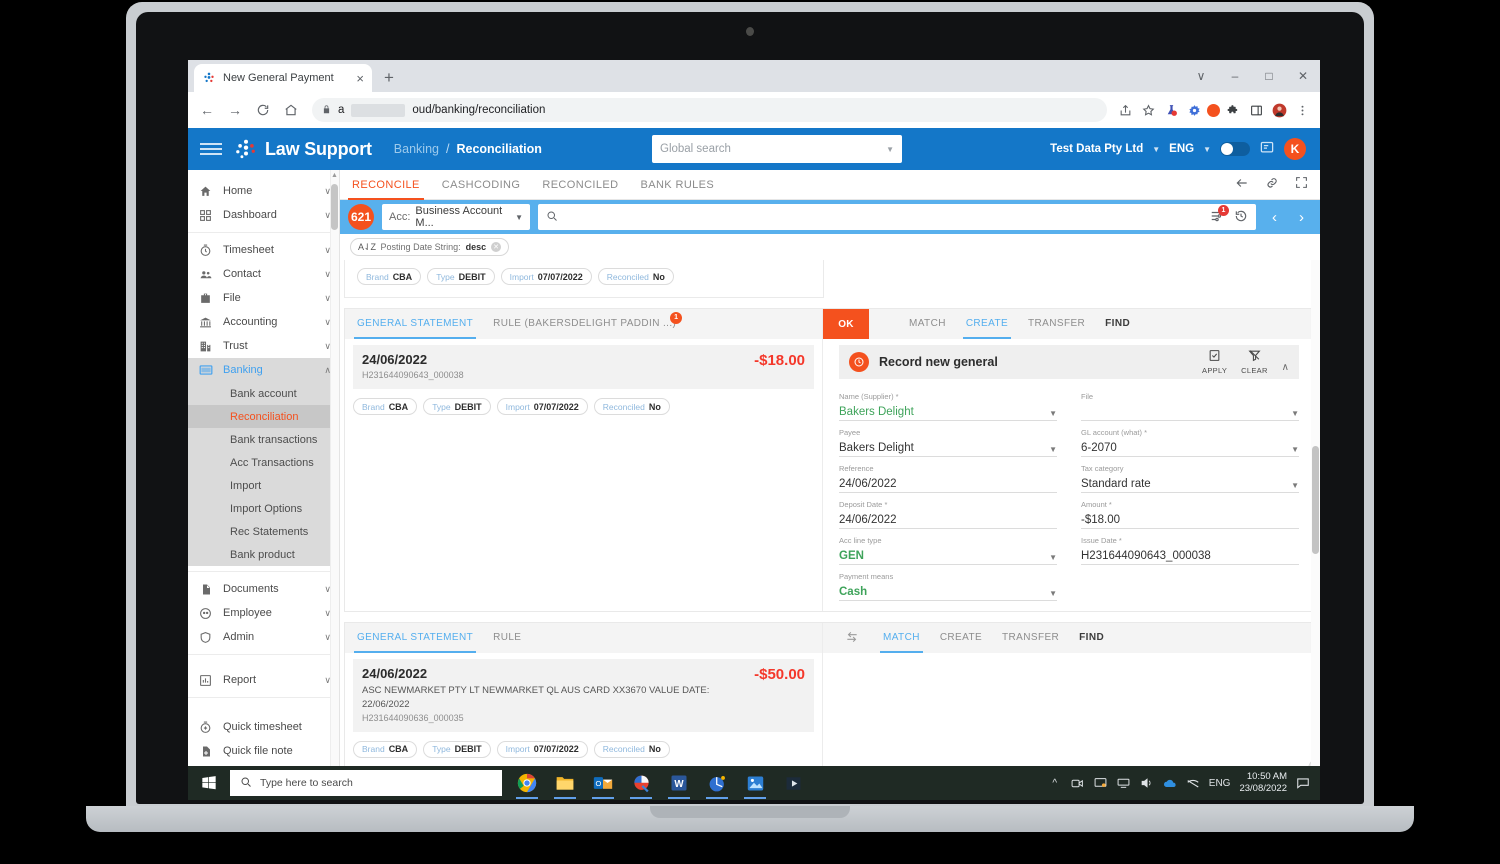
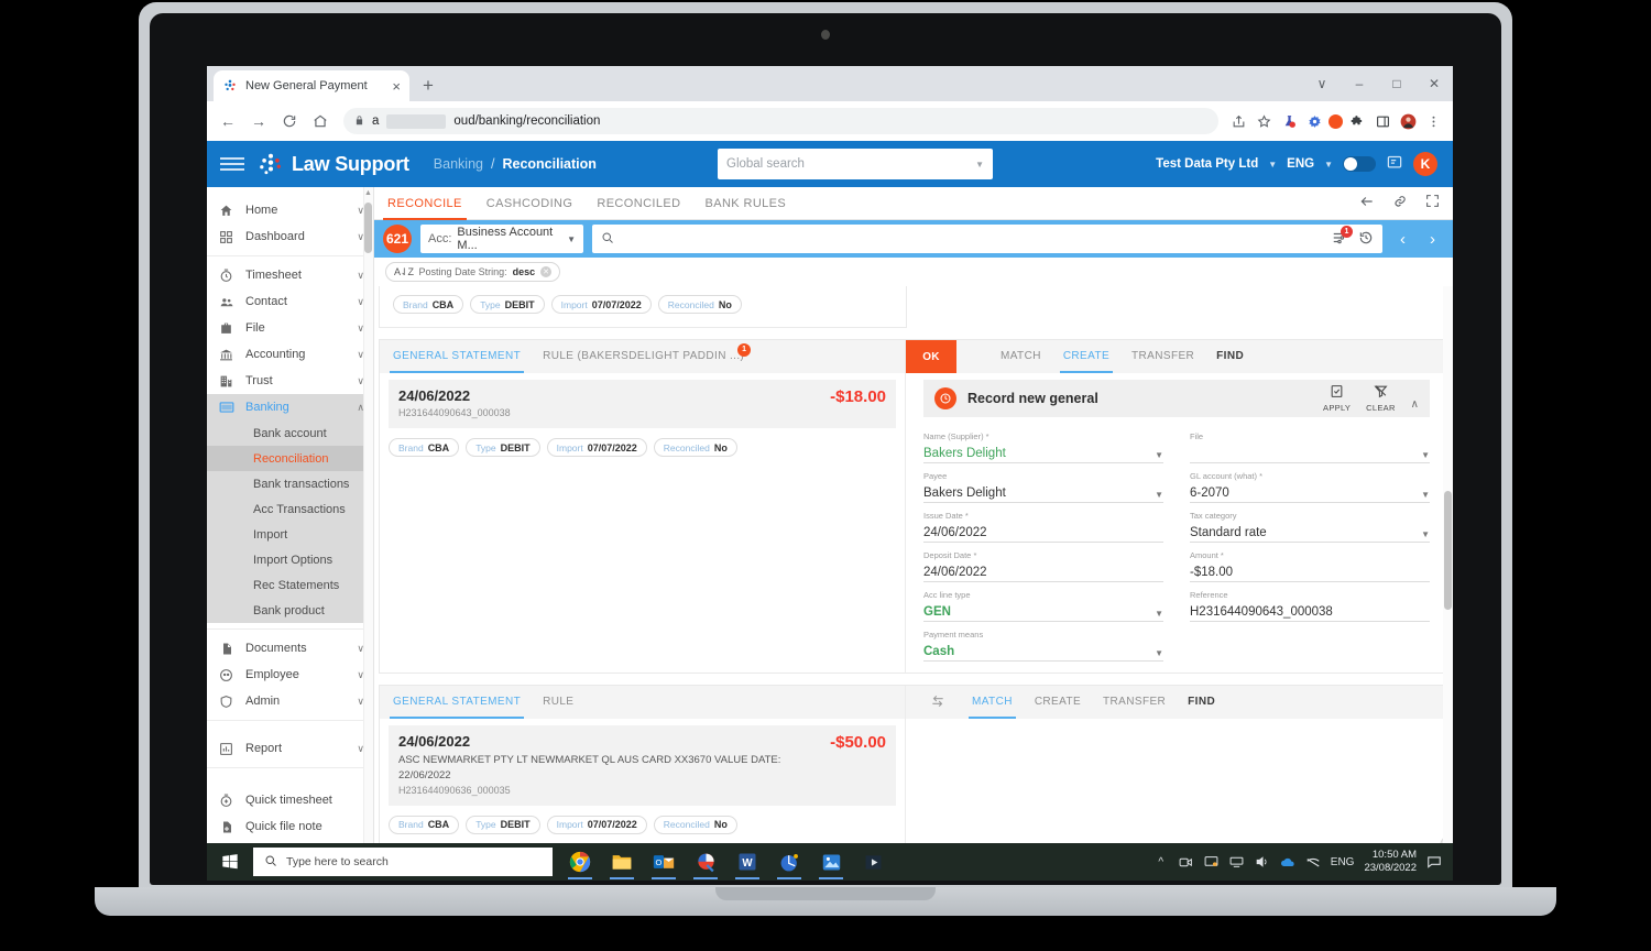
  New General Payment
  ×
  +
  ∨
  –
  □
  ✕
  ←
  →
  a
  oud/banking/reconciliation
  Law Support
  Banking
  /
  Reconciliation
  Global search
  ▼
  Test Data Pty Ltd
  ▼
  ENG
  ▼
  K
  Home
  ∨
  Dashboard
  ∨
  Timesheet
  ∨
  Contact
  ∨
  File
  ∨
  Accounting
  ∨
  Trust
  ∨
  Banking
  ∧
  Bank account
  Reconciliation
  Bank transactions
  Acc Transactions
  Import
  Import Options
  Rec Statements
  Bank product
  Documents
  ∨
  Employee
  ∨
  Admin
  ∨
  Report
  ∨
  Quick timesheet
  Quick file note
  RECONCILE
  CASHCODING
  RECONCILED
  BANK RULES
  621
  Acc:
  Business Account M...
  ▼
  ‹
  ›
  A⇃Z
  Posting Date String:
  desc
  Brand
  CBA
  Type
  DEBIT
  Import
  07/07/2022
  Reconciled
  No
  GENERAL STATEMENT
  RULE (BAKERSDELIGHT PADDIN ...
  24/06/2022
  H231644090643_000038
  -$18.00
  Brand
  CBA
  Type
  DEBIT
  Import
  07/07/2022
  Reconciled
  No
  OK
  MATCH
  CREATE
  TRANSFER
  FIND
  Record new general
  APPLY
  CLEAR
  ∧
  Name (Supplier) *
  Bakers Delight
  ▼
  File
  ▼
  Payee
  Bakers Delight
  ▼
  GL account (what) *
  6-2070
  ▼
- Reference
+ Issue Date *
  24/06/2022
  Tax category
  Standard rate
  ▼
  Deposit Date *
  24/06/2022
  Amount *
  -$18.00
  Acc line type
  GEN
  ▼
- Issue Date *
+ Reference
  H231644090643_000038
  Payment means
  Cash
  ▼
  GENERAL STATEMENT
  RULE
  24/06/2022
  ASC NEWMARKET PTY LT NEWMARKET QL AUS CARD XX3670 VALUE DATE: 22/06/2022
  H231644090636_000035
  -$50.00
  Brand
  CBA
  Type
  DEBIT
  Import
  07/07/2022
  Reconciled
  No
  MATCH
  CREATE
  TRANSFER
  FIND
  Type here to search
  O
  W
  ^
  ENG
  10:50 AM
  23/08/2022
